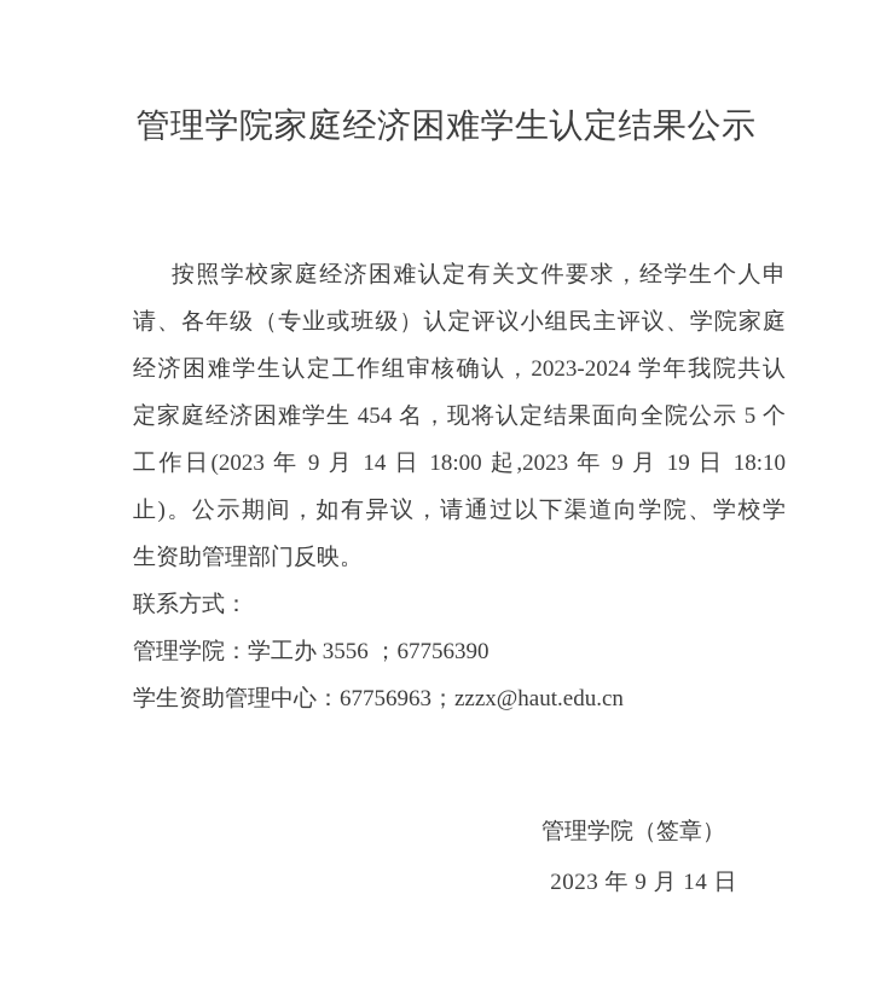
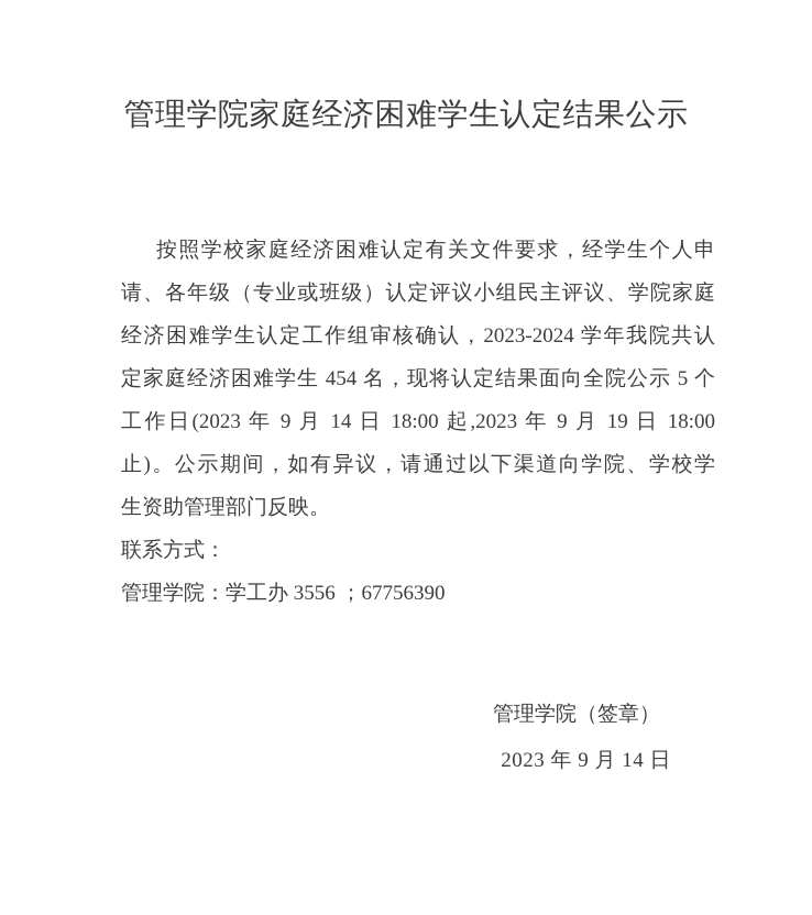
  管理学院家庭经济困难学生认定结果公示
  按照学校家庭经济困难认定有关文件要求，经学生个人申
  请、各年级（专业或班级）认定评议小组民主评议、学院家庭
  经济困难学生认定工作组审核确认，2023-2024 学年我院共认
  定家庭经济困难学生 454 名，现将认定结果面向全院公示 5 个
- 工作日(2023 年 9 月 14 日 18:00 起,2023 年 9 月 19 日 18:10
+ 工作日(2023 年 9 月 14 日 18:00 起,2023 年 9 月 19 日 18:00
  止)。公示期间，如有异议，请通过以下渠道向学院、学校学
  生资助管理部门反映。
  联系方式：
  管理学院：学工办 3556 ；67756390
- 学生资助管理中心：67756963；zzzx@haut.edu.cn
  管理学院（签章）
  2023 年 9 月 14 日
